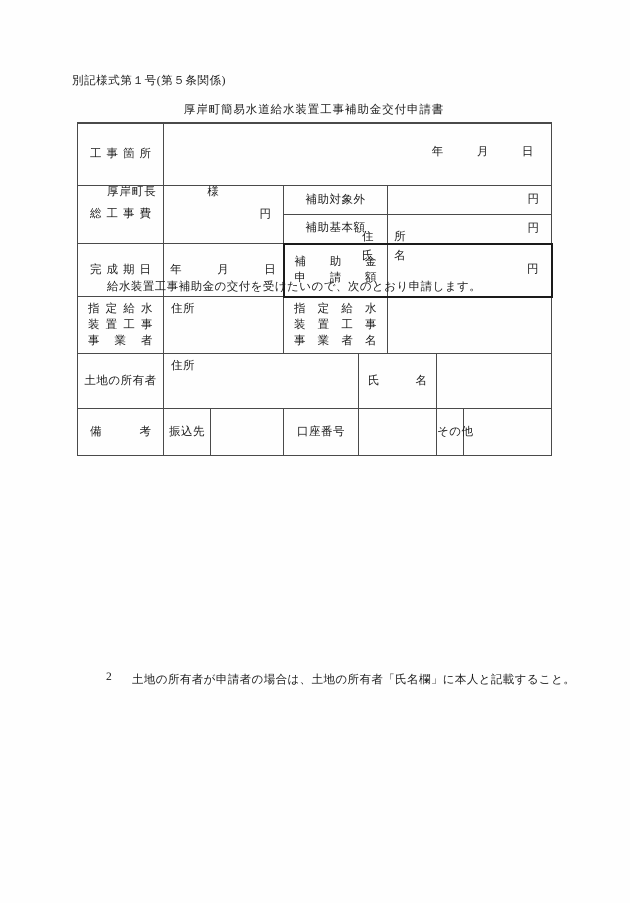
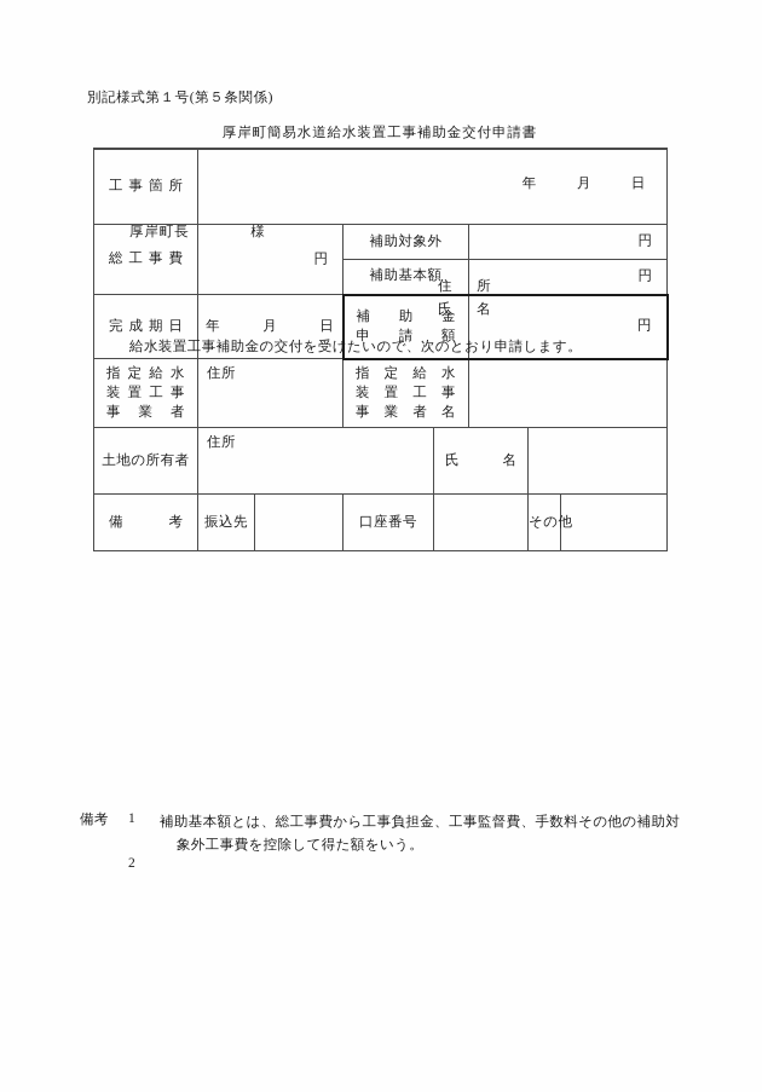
  別記様式第１号(第５条関係)
  厚岸町簡易水道給水装置工事補助金交付申請書
  年 月 日 厚岸町長 様 住 所 氏 名 給水装置工事補助金の交付を受けたいので、次のとおり申請します。
  工 事 箇 所
  総 工 事 費	円	補助対象外	円
  補助基本額	円
  完 成 期 日	年 月 日	補 助 金 申 請 額	円
  指 定 給 水 装 置 工 事 事 業 者	住所	指 定 給 水 装 置 工 事 事 業 者 名
  土地の所有者	住所	氏 名
  備 考	振込先		口座番号		その他
+ 備考
+ 1
+ 補助基本額とは、総工事費から工事負担金、工事監督費、手数料その他の補助対
+ 象外工事費を控除して得た額をいう。
  2
- 土地の所有者が申請者の場合は、土地の所有者「氏名欄」に本人と記載すること。
